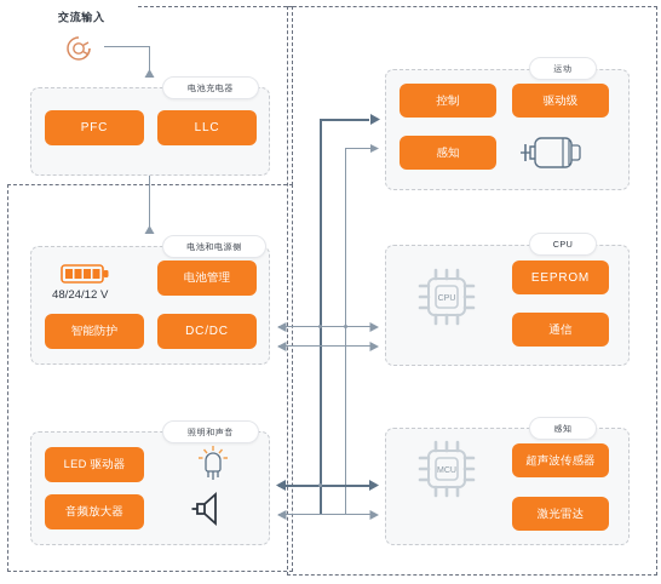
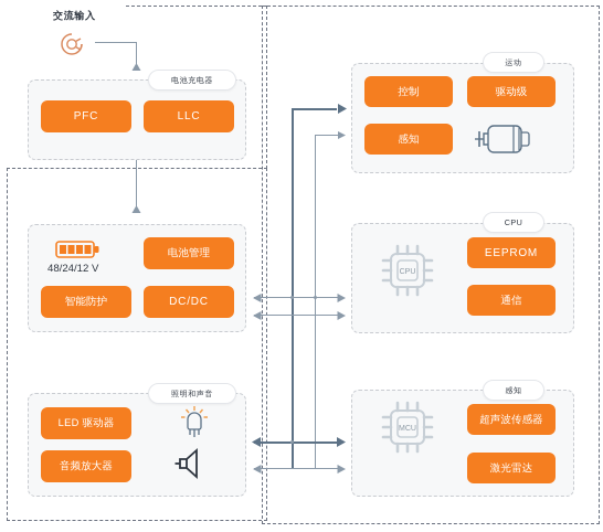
  交流输入
  电池充电器
  PFC
  LLC
- 电池和电源侧
  48/24/12 V
  电池管理
  智能防护
  DC/DC
  照明和声音
  LED 驱动器
  音频放大器
  运动
  控制
  驱动级
  感知
  CPU
  EEPROM
  通信
  感知
  超声波传感器
  激光雷达
